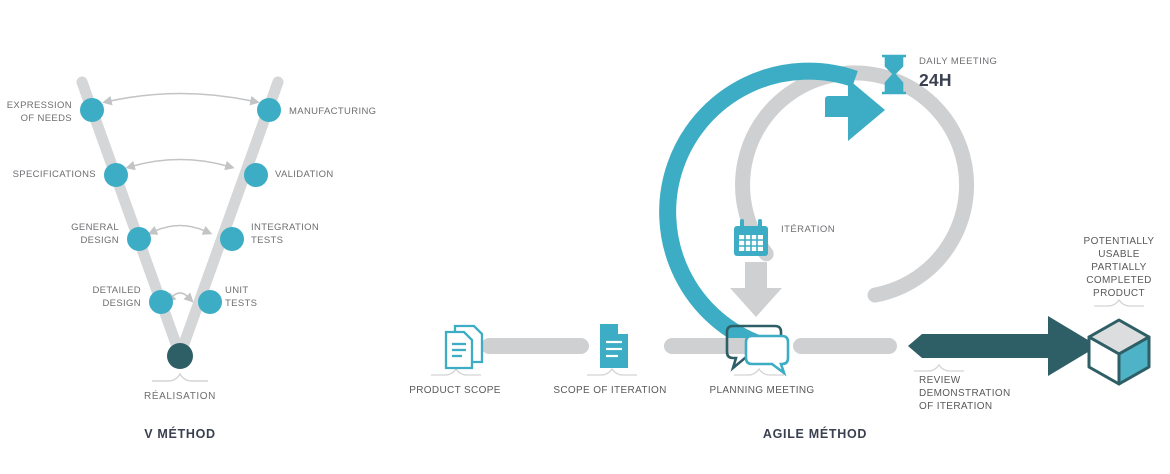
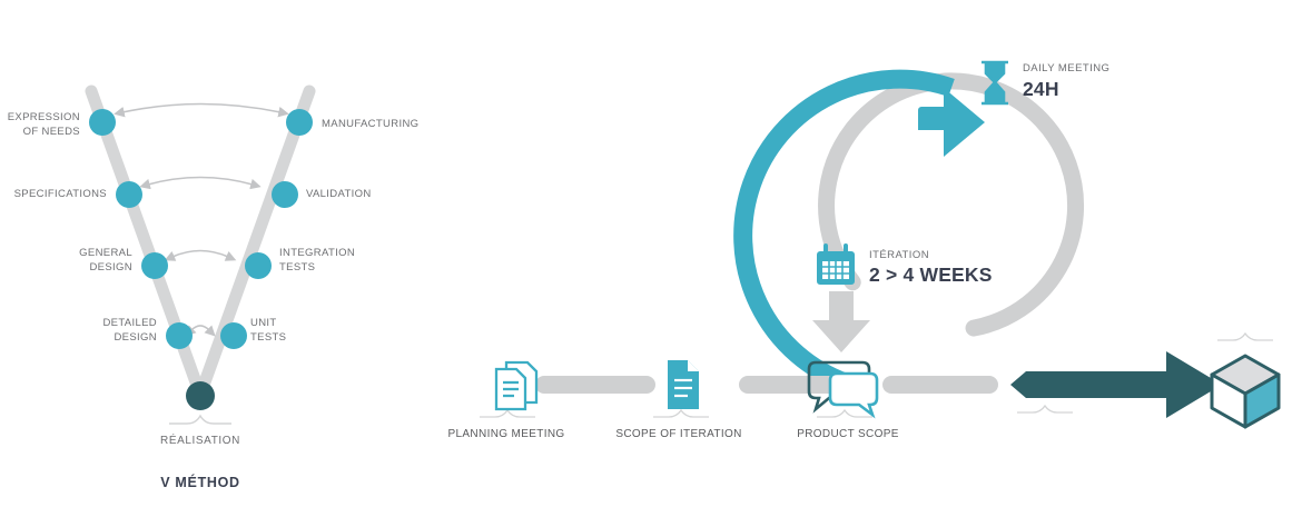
  EXPRESSION
  OF NEEDS
  SPECIFICATIONS
  GENERAL
  DESIGN
  DETAILED
  DESIGN
  MANUFACTURING
  VALIDATION
  INTEGRATION
  TESTS
  UNIT
  TESTS
  RÉALISATION
  V MÉTHOD
  DAILY MEETING
  24H
  ITÉRATION
+ 2 > 4 WEEKS
- PRODUCT SCOPE
+ PLANNING MEETING
  SCOPE OF ITERATION
- PLANNING MEETING
+ PRODUCT SCOPE
- REVIEW
- DEMONSTRATION
- OF ITERATION
- POTENTIALLY
- USABLE
- PARTIALLY
- COMPLETED
- PRODUCT
- AGILE MÉTHOD
